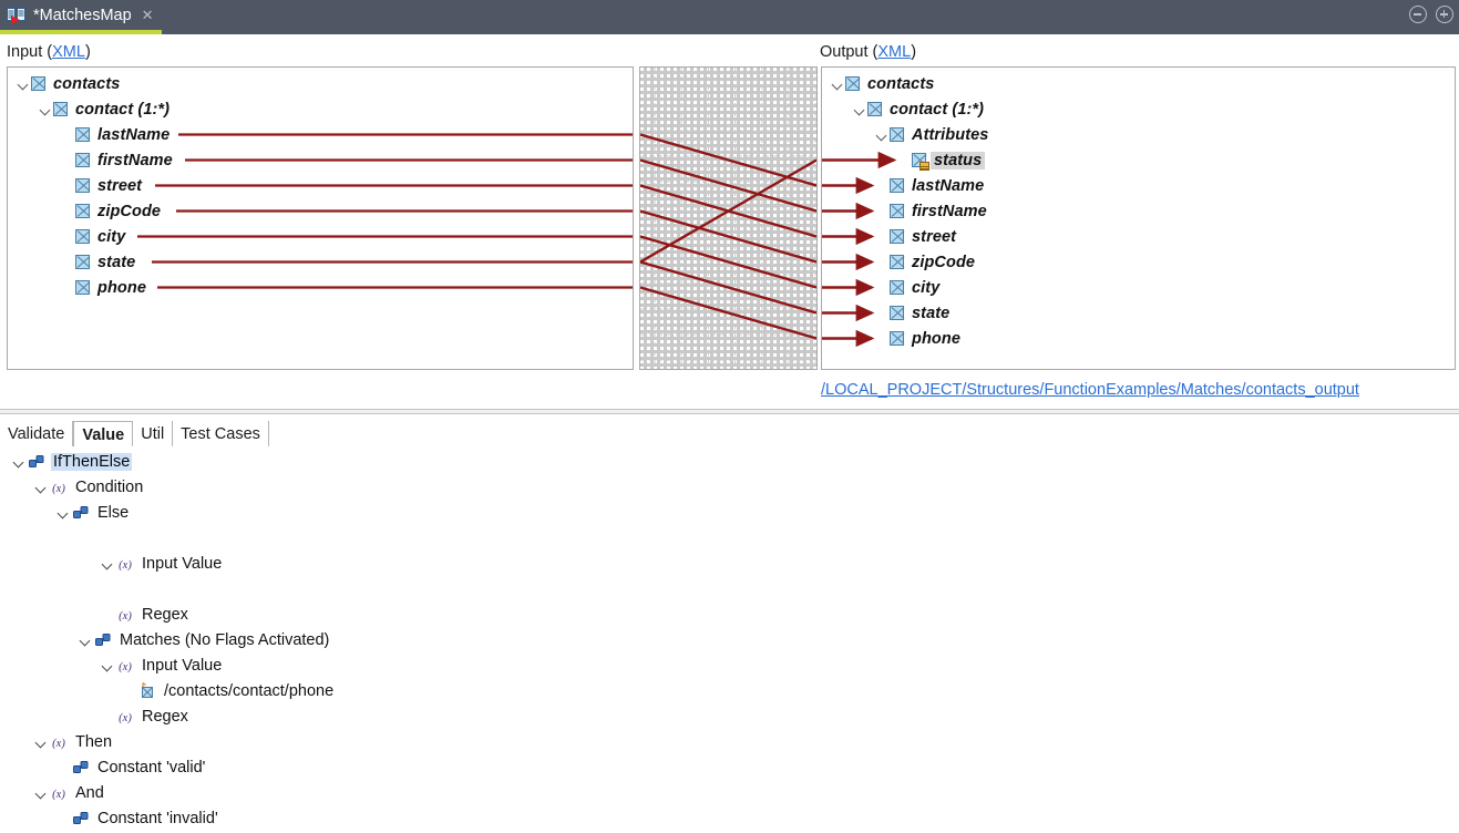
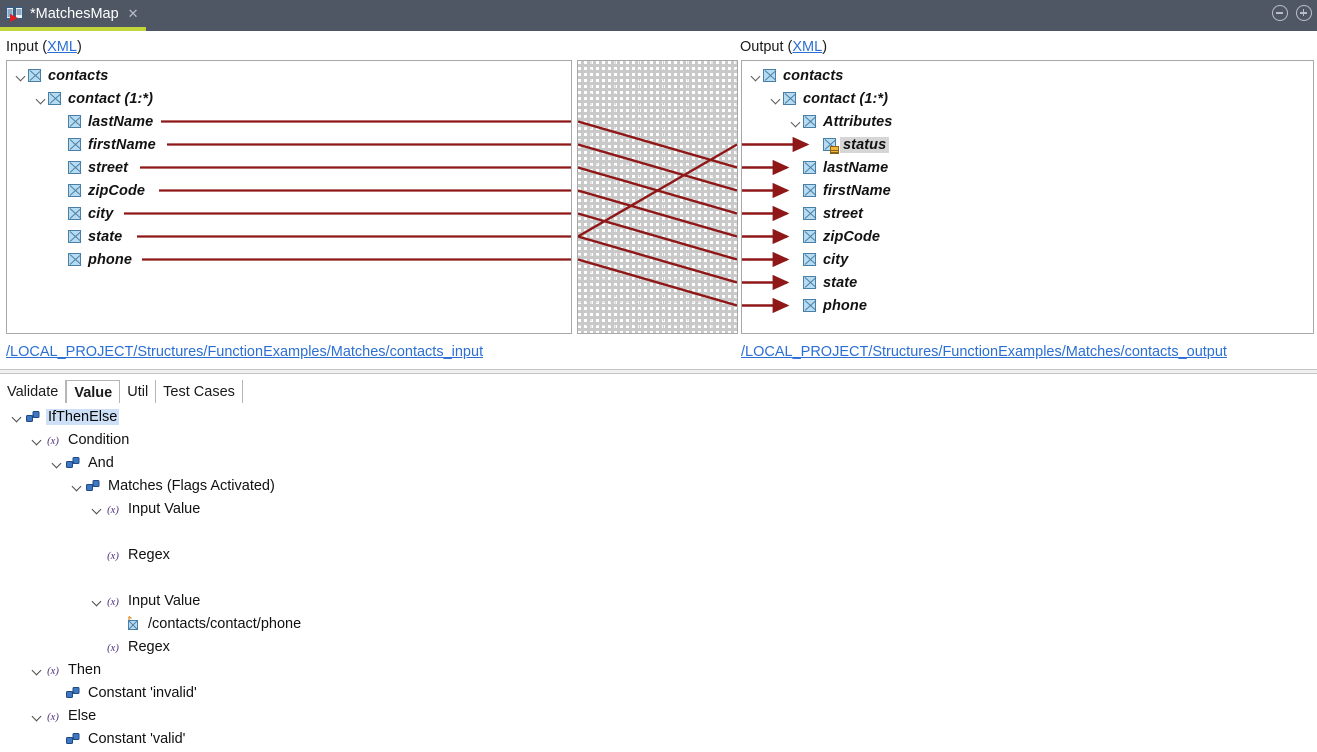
  *MatchesMap
  ✕
  Input (XML)
  Output (XML)
  contacts
  contact (1:*)
  lastName
  firstName
  street
  zipCode
  city
  state
  phone
  contacts
  contact (1:*)
  Attributes
  status
  lastName
  firstName
  street
  zipCode
  city
  state
  phone
+ /LOCAL_PROJECT/Structures/FunctionExamples/Matches/contacts_input
  /LOCAL_PROJECT/Structures/FunctionExamples/Matches/contacts_output
  Validate
  Value
  Util
  Test Cases
  IfThenElse
  (x)
  Condition
- Else
+ And
+ Matches (Flags Activated)
  (x)
  Input Value
  (x)
  Regex
- Matches (No Flags Activated)
  (x)
  Input Value
  /contacts/contact/phone
  (x)
  Regex
  (x)
  Then
- Constant 'valid'
+ Constant 'invalid'
  (x)
- And
+ Else
- Constant 'invalid'
+ Constant 'valid'
